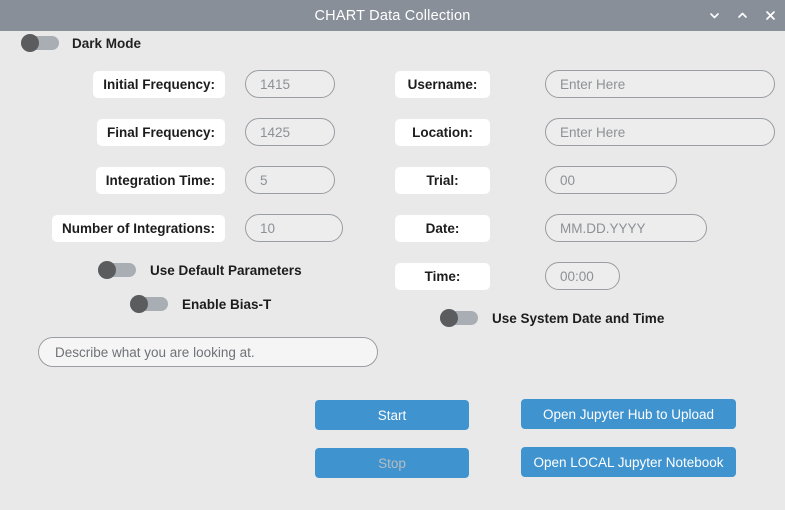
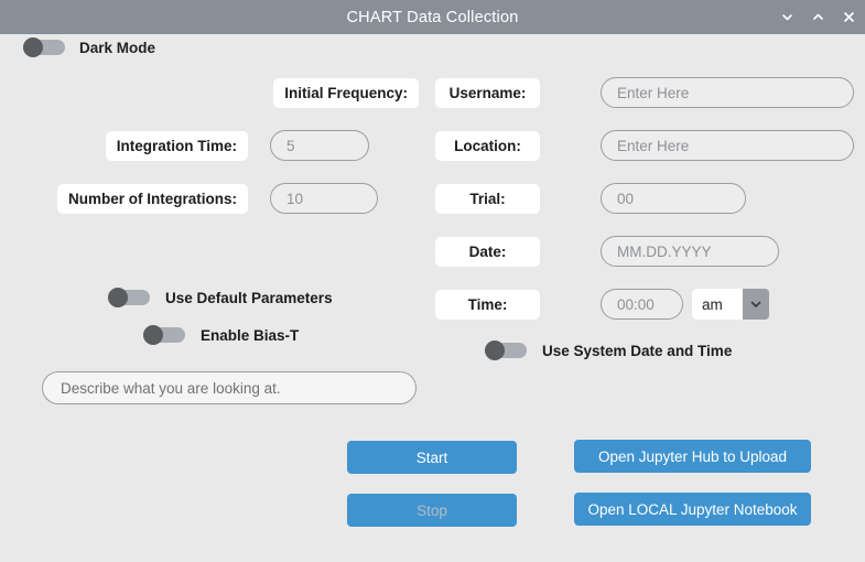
  CHART Data Collection
  Dark Mode
  Initial Frequency:
- 1415
- Final Frequency:
- 1425
  Integration Time:
  5
  Number of Integrations:
  10
  Username:
  Enter Here
  Location:
  Enter Here
  Trial:
  00
  Date:
  MM.DD.YYYY
  Time:
  00:00
+ am
  Use Default Parameters
  Enable Bias-T
  Use System Date and Time
  Describe what you are looking at.
  Start
  Stop
  Open Jupyter Hub to Upload
  Open LOCAL Jupyter Notebook
